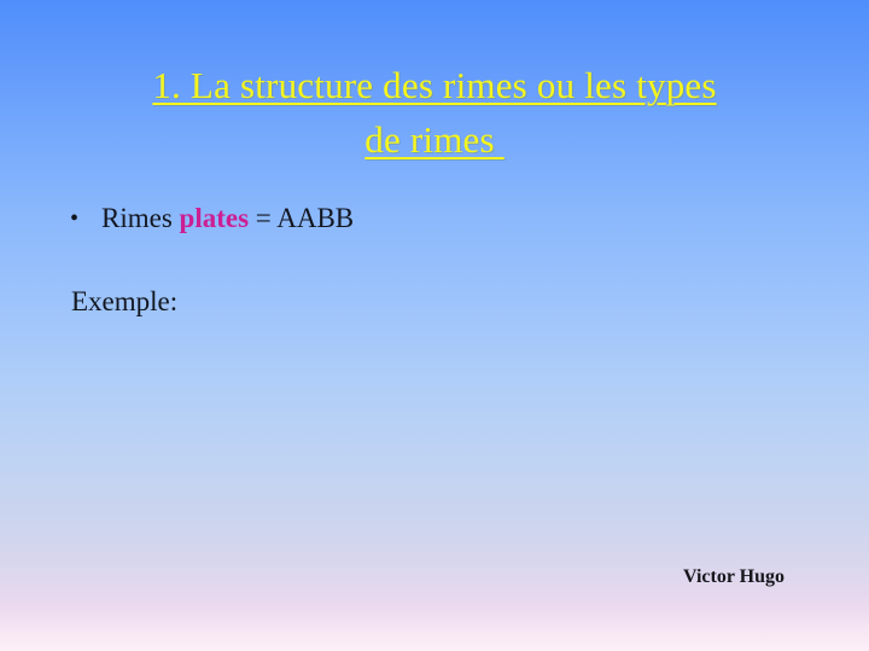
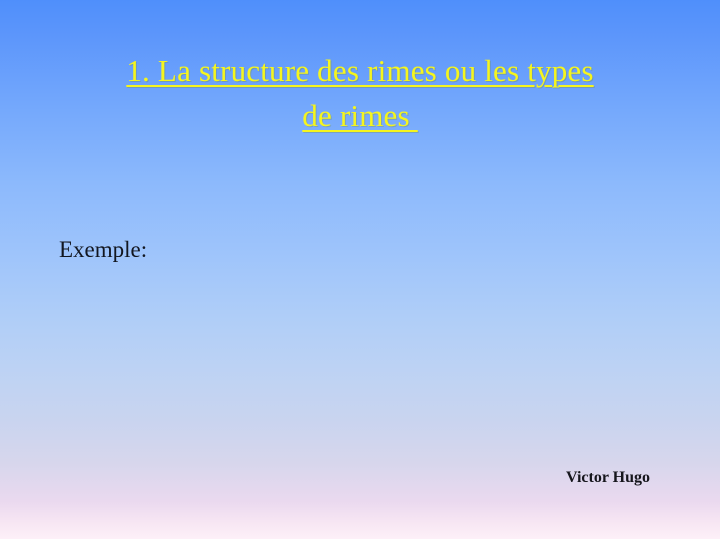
  1. La structure des rimes ou les types
  de rimes
- • Rimes plates = AABB
  Exemple:
  Victor Hugo
